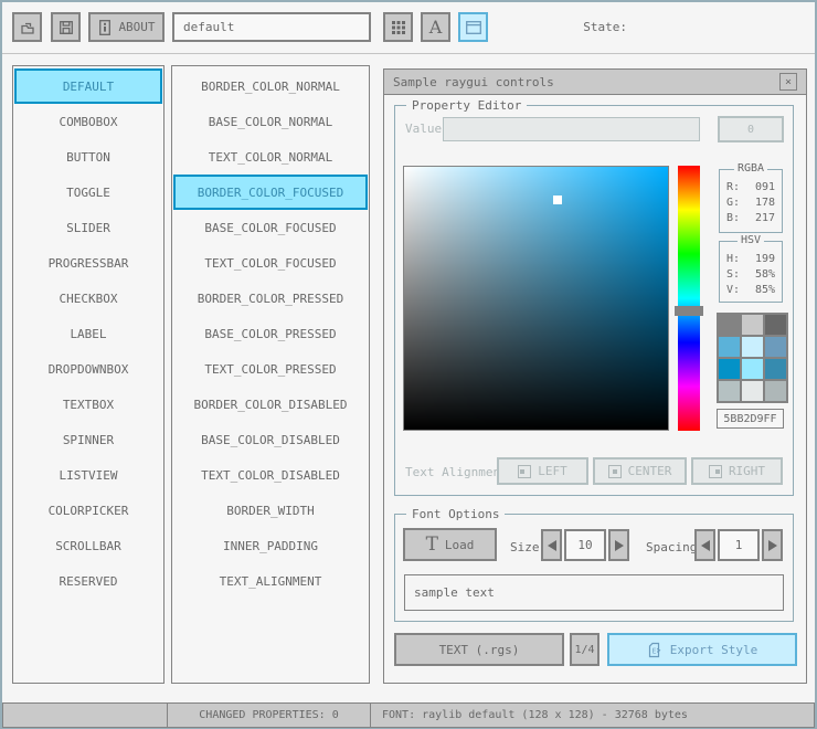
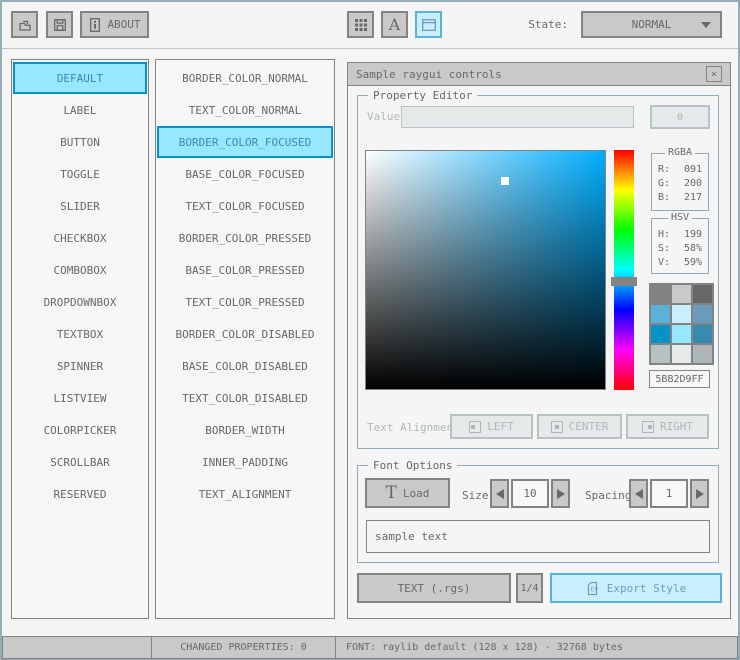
  ABOUT
- default
  A
  State:
+ NORMAL
  DEFAULT
- COMBOBOX
+ LABEL
  BUTTON
  TOGGLE
  SLIDER
- PROGRESSBAR
  CHECKBOX
- LABEL
+ COMBOBOX
  DROPDOWNBOX
  TEXTBOX
  SPINNER
  LISTVIEW
  COLORPICKER
  SCROLLBAR
  RESERVED
  BORDER_COLOR_NORMAL
- BASE_COLOR_NORMAL
  TEXT_COLOR_NORMAL
  BORDER_COLOR_FOCUSED
  BASE_COLOR_FOCUSED
  TEXT_COLOR_FOCUSED
  BORDER_COLOR_PRESSED
  BASE_COLOR_PRESSED
  TEXT_COLOR_PRESSED
  BORDER_COLOR_DISABLED
  BASE_COLOR_DISABLED
  TEXT_COLOR_DISABLED
  BORDER_WIDTH
  INNER_PADDING
  TEXT_ALIGNMENT
  Sample raygui controls
  ×
  Property Editor
  Value
  0
  RGBA
  R:
  091
  G:
- 178
+ 200
  B:
  217
  HSV
  H:
  199
  S:
  58%
  V:
- 85%
+ 59%
  5BB2D9FF
  Text Alignme
  LEFT
  CENTER
  RIGHT
  Font Options
  T
  Load
  Size
  10
  Spacin
  1
  sample text
  TEXT (.rgs)
  1/4
  E
  Export Style
  CHANGED PROPERTIES: 0
  FONT: raylib default (128 x 128) - 32768 bytes
